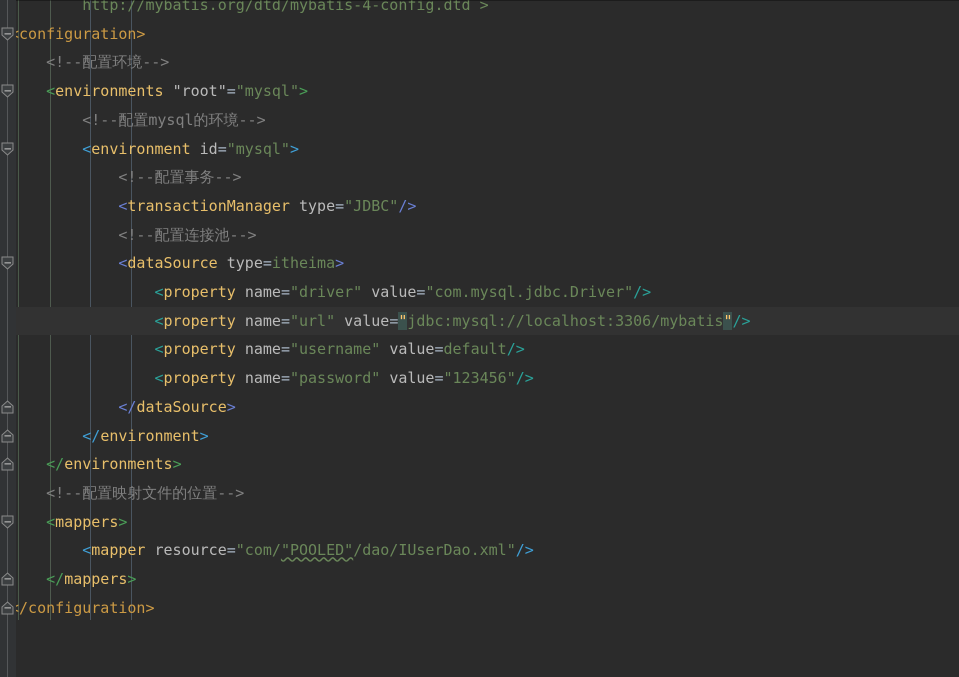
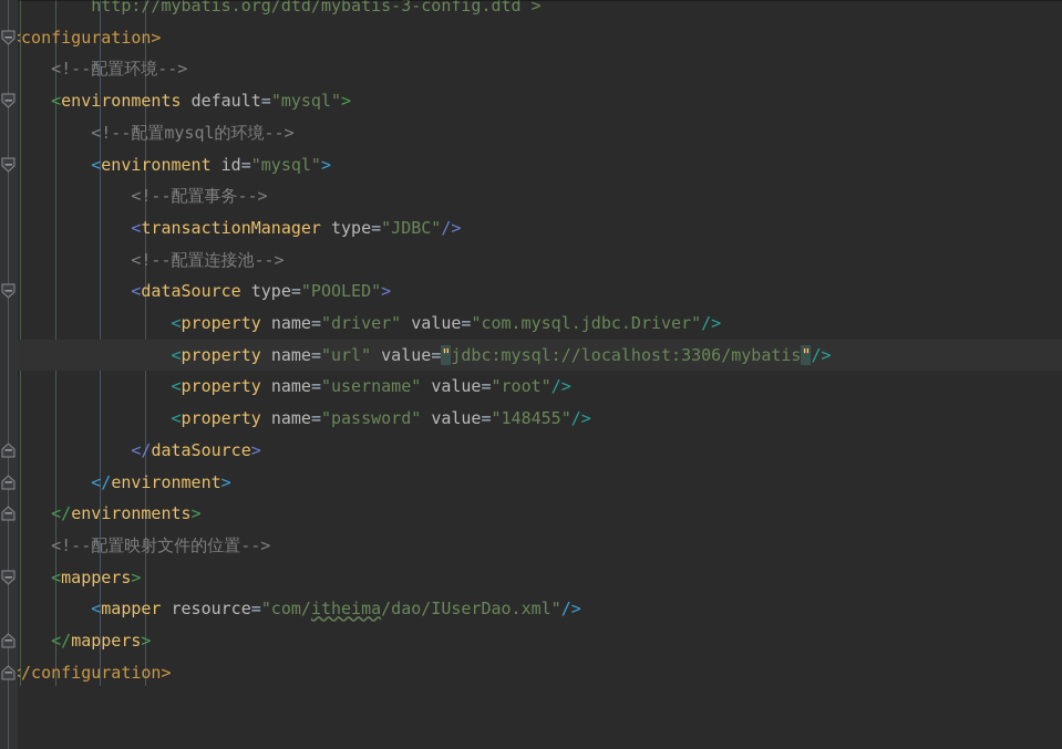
- http://mybatis.org/dtd/mybatis-4-config.dtd >
+ http://mybatis.org/dtd/mybatis-3-config.dtd >
  configuration>
  <!--配置环境-->
- <environments "root"="mysql">
+ <environments default="mysql">
  <!--配置mysql的环境-->
  <environment id="mysql">
  <!--配置事务-->
  <transactionManager type="JDBC"/>
  <!--配置连接池-->
- <dataSource type=itheima>
+ <dataSource type="POOLED">
  <property name="driver" value="com.mysql.jdbc.Driver"/>
  <property name="url" value="jdbc:mysql://localhost:3306/mybatis"/>
- <property name="username" value=default/>
+ <property name="username" value="root"/>
- <property name="password" value="123456"/>
+ <property name="password" value="148455"/>
  </dataSource>
  </environment>
  </environments>
  <!--配置映射文件的位置-->
  <mappers>
- <mapper resource="com/"POOLED"/dao/IUserDao.xml"/>
+ <mapper resource="com/itheima/dao/IUserDao.xml"/>
  </mappers>
  /configuration>
